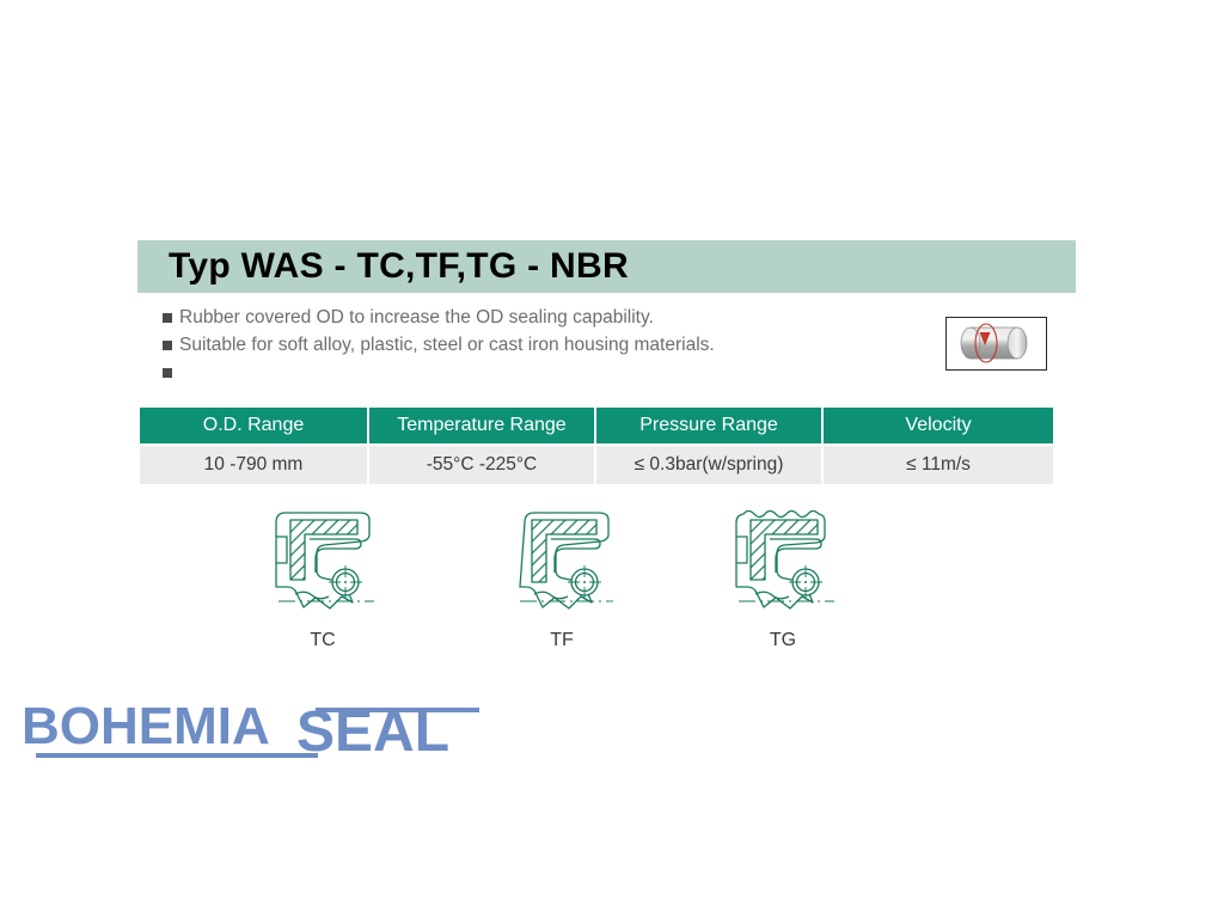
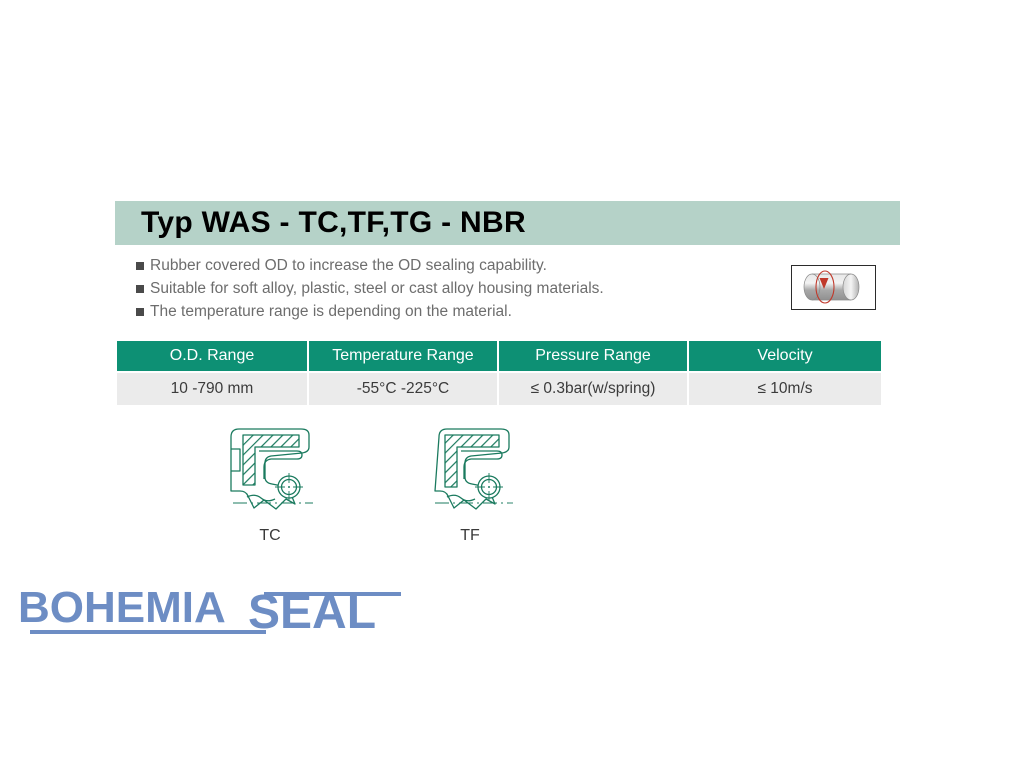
  Typ WAS - TC,TF,TG - NBR
  Rubber covered OD to increase the OD sealing capability.
- Suitable for soft alloy, plastic, steel or cast iron housing materials.
+ Suitable for soft alloy, plastic, steel or cast alloy housing materials.
+ The temperature range is depending on the material.
  O.D. Range	Temperature Range	Pressure Range	Velocity
- 10 -790 mm	-55°C -225°C	≤ 0.3bar(w/spring)	≤ 11m/s
+ 10 -790 mm	-55°C -225°C	≤ 0.3bar(w/spring)	≤ 10m/s
  TC
  TF
- TG
  BOHEMIA
  SEAL
